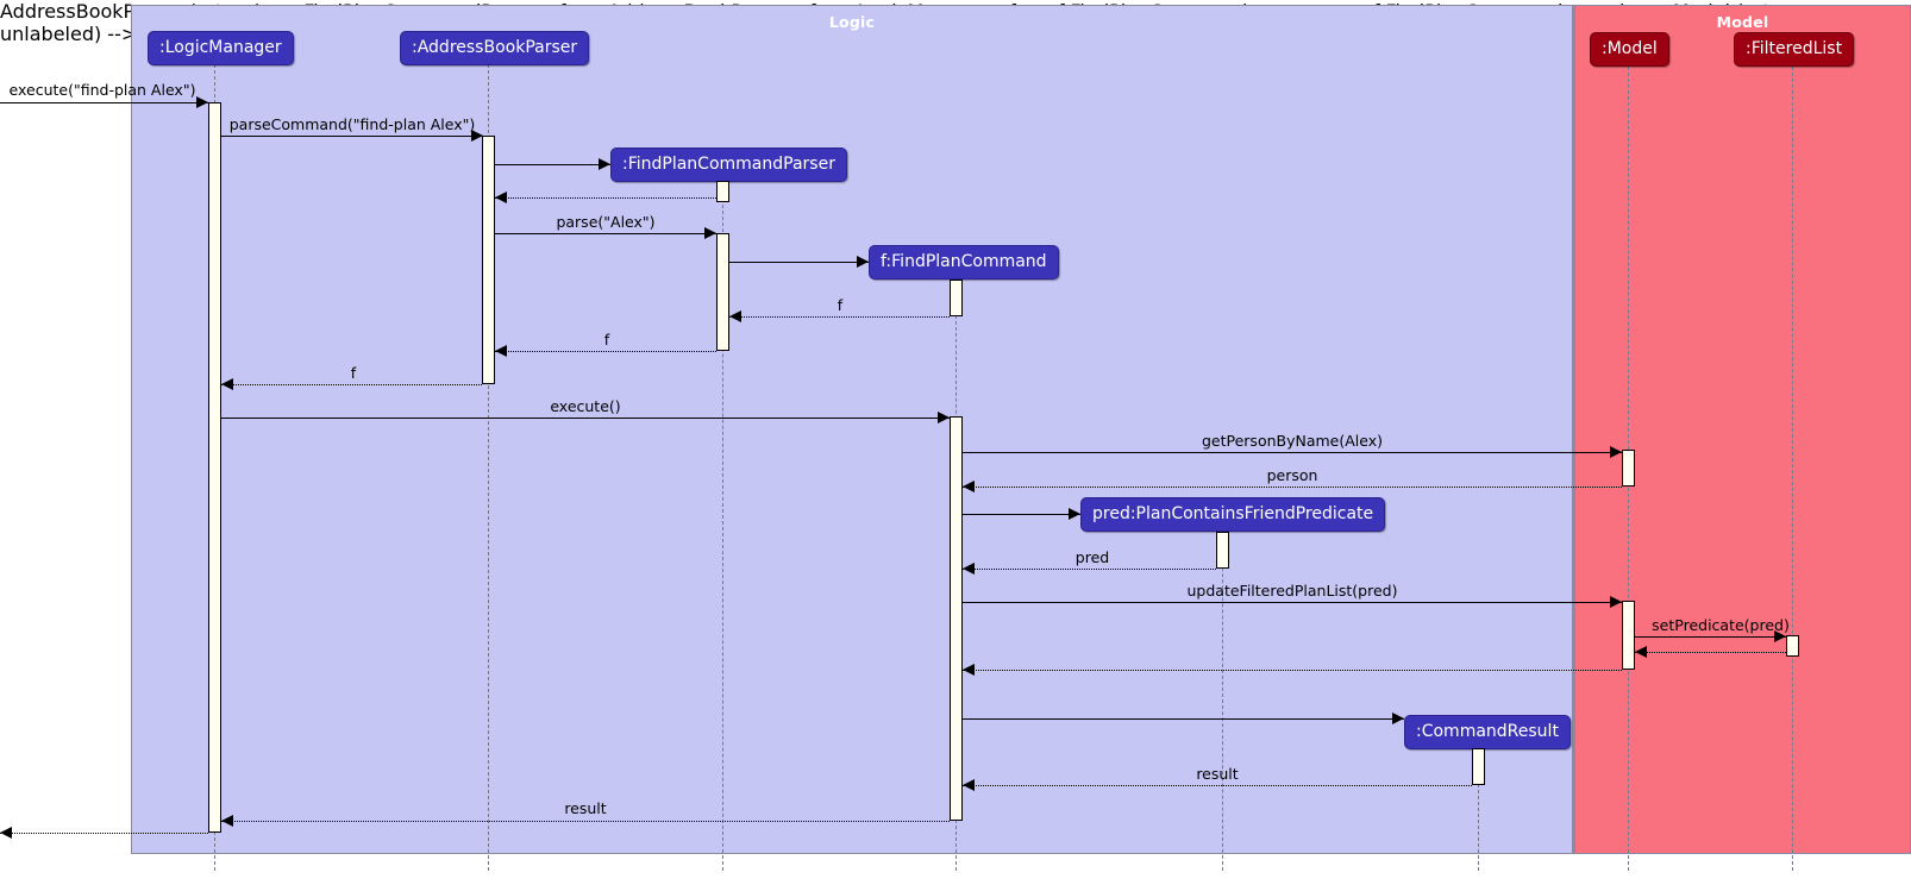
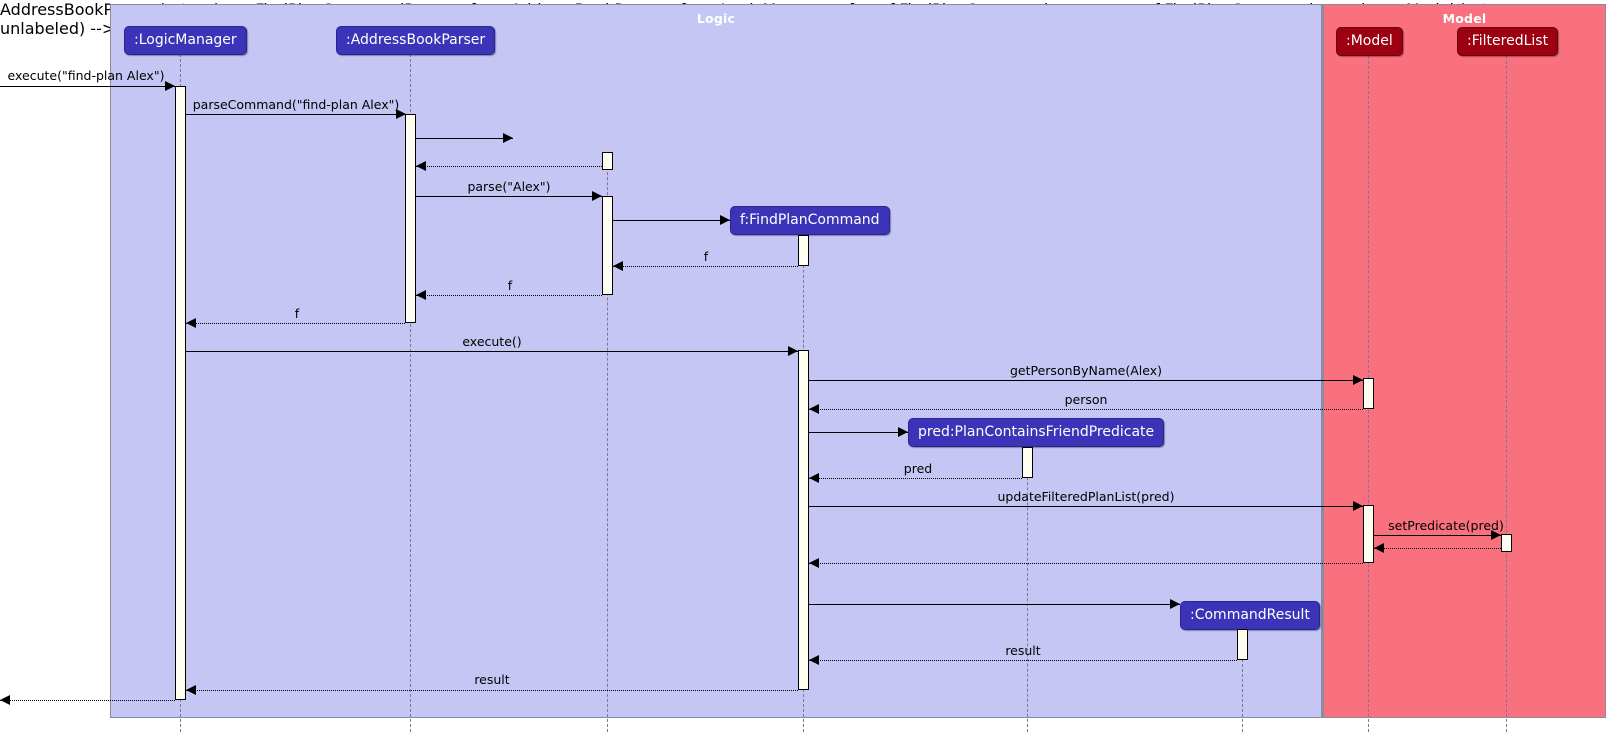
  Logic
  Model
  :LogicManager
  :AddressBookParser
- :FindPlanCommandParser
  f:FindPlanCommand
  pred:PlanContainsFriendPredicate
  :CommandResult
  :Model
  :FilteredList
  execute("find-plan Alex")
  parseCommand("find-plan Alex")
  AddressBookParser (return) -->
  parse("Alex")
  FindPlanCommandParser : f -->
  f
  AddressBookParser : f -->
  f
  LogicManager : f -->
  f
  execute()
  getPersonByName(Alex)
  f:FindPlanCommand : person -->
  person
  f:FindPlanCommand : pred -->
  pred
  updateFilteredPlanList(pred)
  setPredicate(pred)
  :Model (return, unlabeled) --> f:FindPlanCommand (return, unlabeled) --> f:FindPlanCommand : result -->
  result
  LogicManager : result -->
  result
